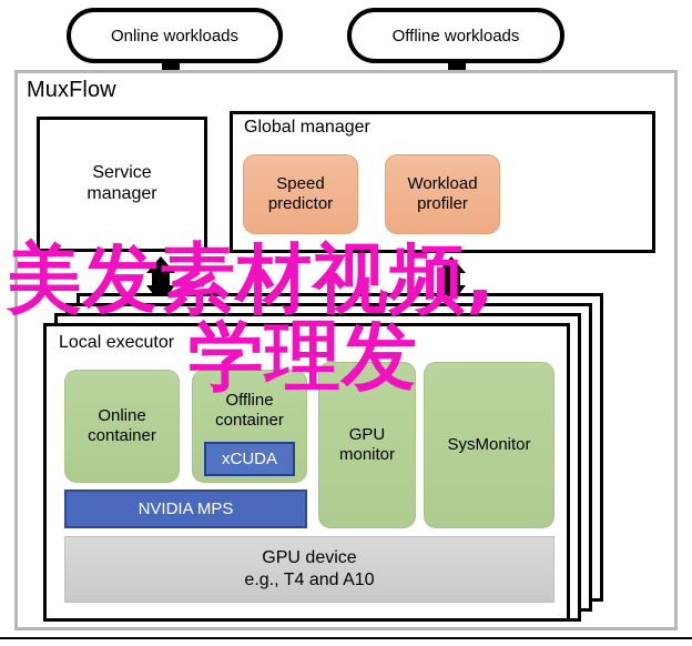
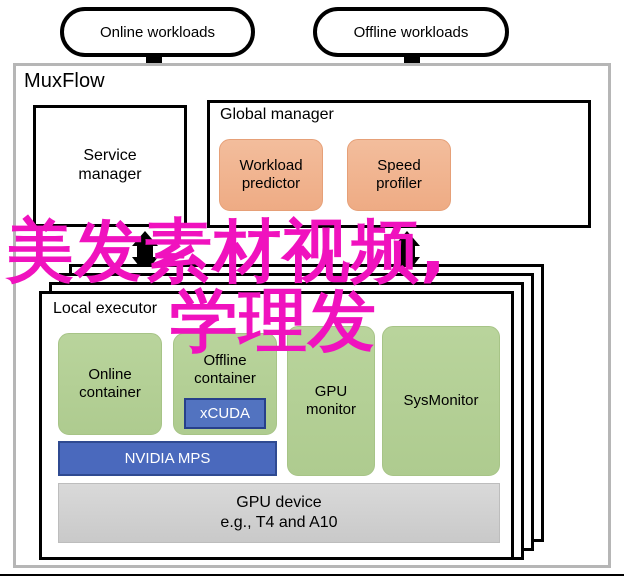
  Online workloads
  Offline workloads
  MuxFlow
  Service
  manager
  Global manager
- Speed
+ Workload
  predictor
- Workload
+ Speed
  profiler
  Local executor
  Online
  container
  Offline
  container
  xCUDA
  GPU
  monitor
  SysMonitor
  NVIDIA MPS
  GPU device
  e.g., T4 and A10
  美发素材视频,
  学理发
